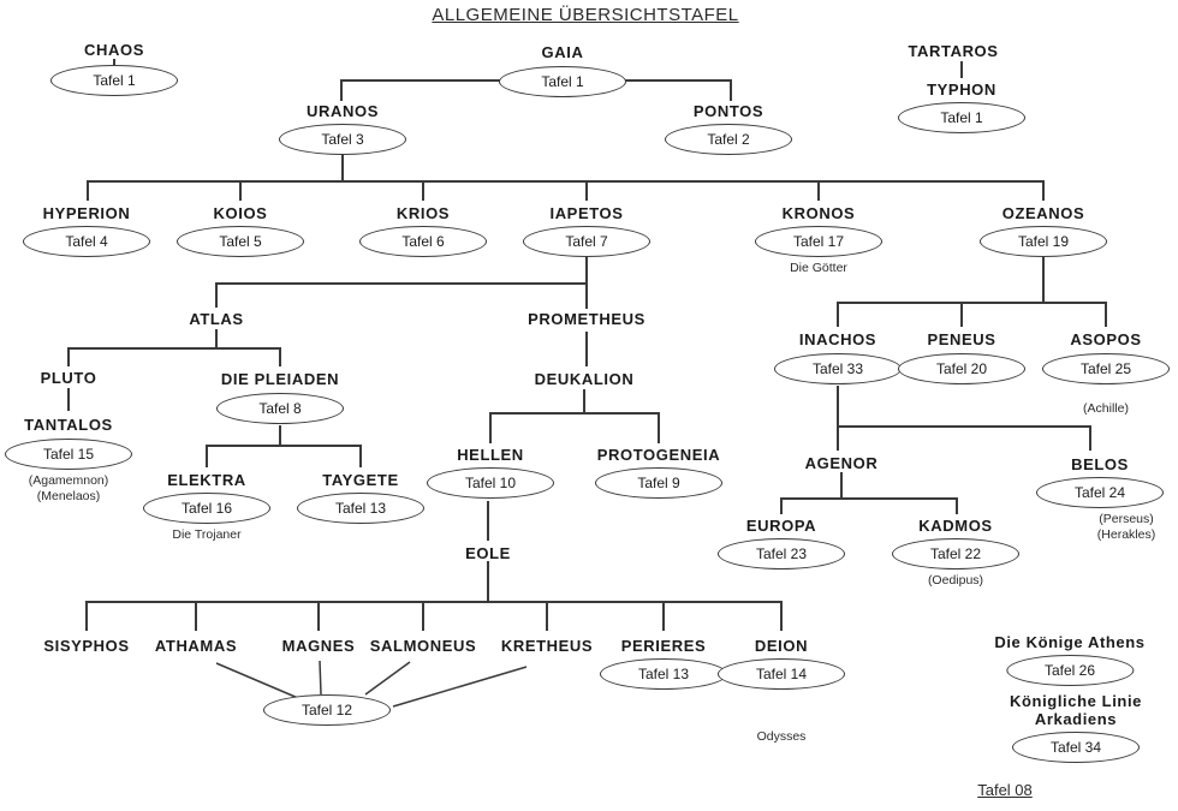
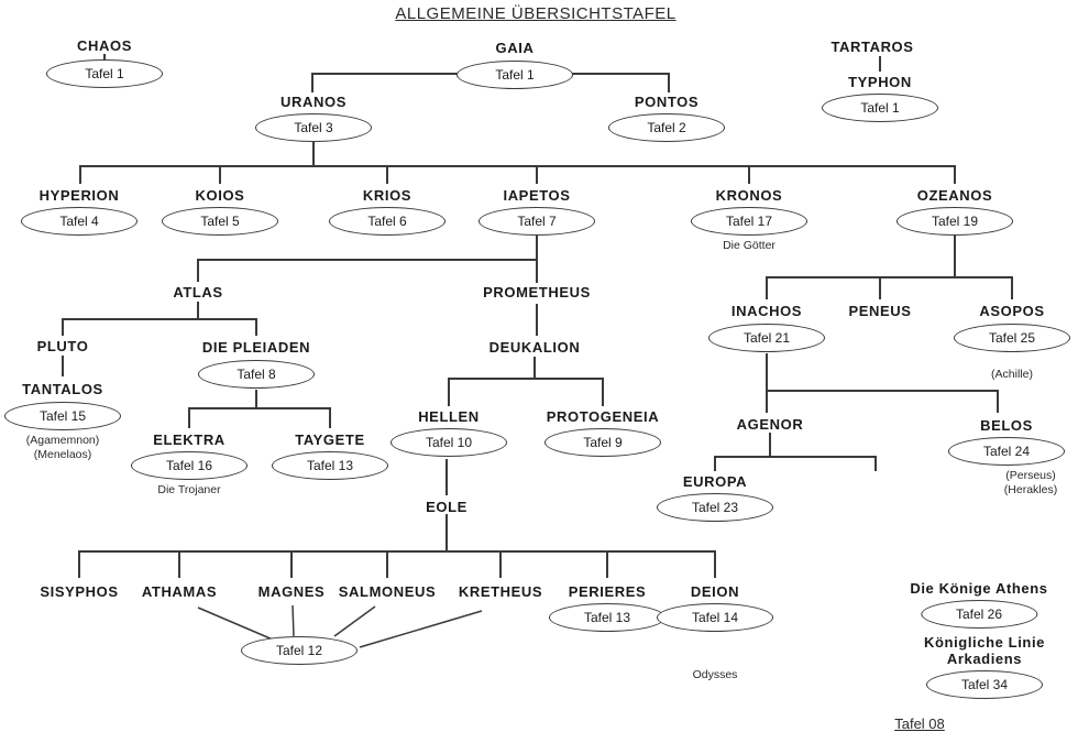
  ALLGEMEINE ÜBERSICHTSTAFEL
  CHAOS
  Tafel 1
  GAIA
  Tafel 1
  TARTAROS
  TYPHON
  Tafel 1
  URANOS
  Tafel 3
  PONTOS
  Tafel 2
  HYPERION
  Tafel 4
  KOIOS
  Tafel 5
  KRIOS
  Tafel 6
  IAPETOS
  Tafel 7
  KRONOS
  Tafel 17
  Die Götter
  OZEANOS
  Tafel 19
  ATLAS
  PROMETHEUS
  PLUTO
  TANTALOS
  Tafel 15
  (Agamemnon)
  (Menelaos)
  DIE PLEIADEN
  Tafel 8
  ELEKTRA
  Tafel 16
  Die Trojaner
  TAYGETE
  Tafel 13
  DEUKALION
  HELLEN
  Tafel 10
  PROTOGENEIA
  Tafel 9
  EOLE
  INACHOS
- Tafel 33
+ Tafel 21
  PENEUS
- Tafel 20
  ASOPOS
  Tafel 25
  (Achille)
  AGENOR
  BELOS
  Tafel 24
  (Perseus)
  (Herakles)
  EUROPA
  Tafel 23
- KADMOS
- Tafel 22
- (Oedipus)
  SISYPHOS
  ATHAMAS
  MAGNES
  SALMONEUS
  KRETHEUS
  Tafel 12
  PERIERES
  Tafel 13
  DEION
  Tafel 14
  Odysses
  Die Könige Athens
  Tafel 26
  Königliche Linie
  Arkadiens
  Tafel 34
  Tafel 08
